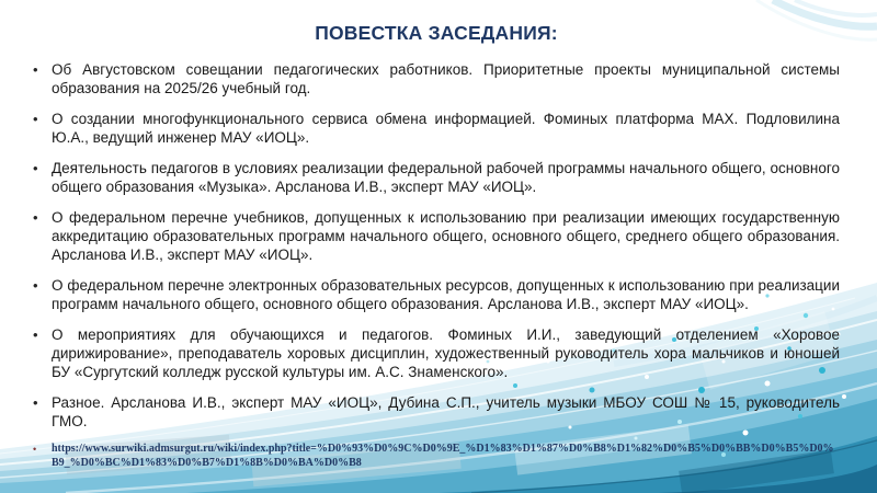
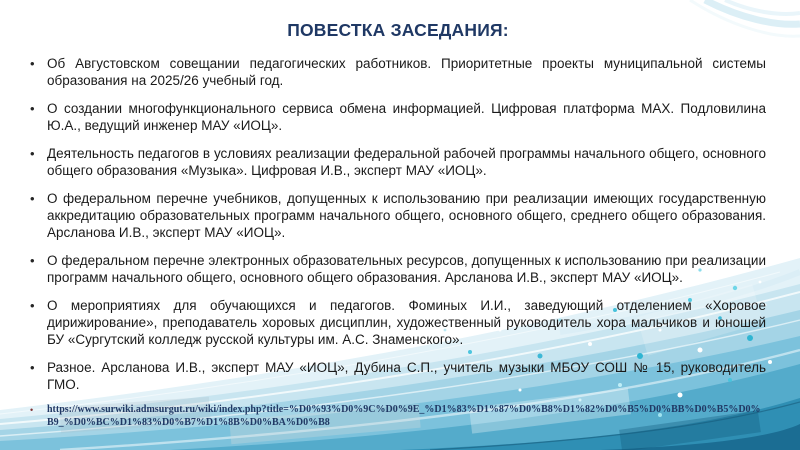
  ПОВЕСТКА ЗАСЕДАНИЯ:
  •
  Об Августовском совещании педагогических работников. Приоритетные проекты муниципальной системы образования на 2025/26 учебный год.
  •
- О создании многофункционального сервиса обмена информацией. Фоминых платформа MAX. Подловилина Ю.А., ведущий инженер МАУ «ИОЦ».
+ О создании многофункционального сервиса обмена информацией. Цифровая платформа MAX. Подловилина Ю.А., ведущий инженер МАУ «ИОЦ».
  •
- Деятельность педагогов в условиях реализации федеральной рабочей программы начального общего, основного общего образования «Музыка». Арсланова И.В., эксперт МАУ «ИОЦ».
+ Деятельность педагогов в условиях реализации федеральной рабочей программы начального общего, основного общего образования «Музыка». Цифровая И.В., эксперт МАУ «ИОЦ».
  •
  О федеральном перечне учебников, допущенных к использованию при реализации имеющих государственную аккредитацию образовательных программ начального общего, основного общего, среднего общего образования. Арсланова И.В., эксперт МАУ «ИОЦ».
  •
  О федеральном перечне электронных образовательных ресурсов, допущенных к использованию при реализации программ начального общего, основного общего образования. Арсланова И.В., эксперт МАУ «ИОЦ».
  •
  О мероприятиях для обучающихся и педагогов. Фоминых И.И., заведующий отделением «Хоровое дирижирование», преподаватель хоровых дисциплин, художественный руководитель хора мальчиков и юношей БУ «Сургутский колледж русской культуры им. А.С. Знаменского».
  •
  Разное. Арсланова И.В., эксперт МАУ «ИОЦ», Дубина С.П., учитель музыки МБОУ СОШ № 15, руководитель ГМО.
  •
  https://www.surwiki.admsurgut.ru/wiki/index.php?title=%D0%93%D0%9C%D0%9E_%D1%83%D1%87%D0%B8%D1%82%D0%B5%D0%BB%D0%B5%D0%B9_%D0%BC%D1%83%D0%B7%D1%8B%D0%BA%D0%B8
